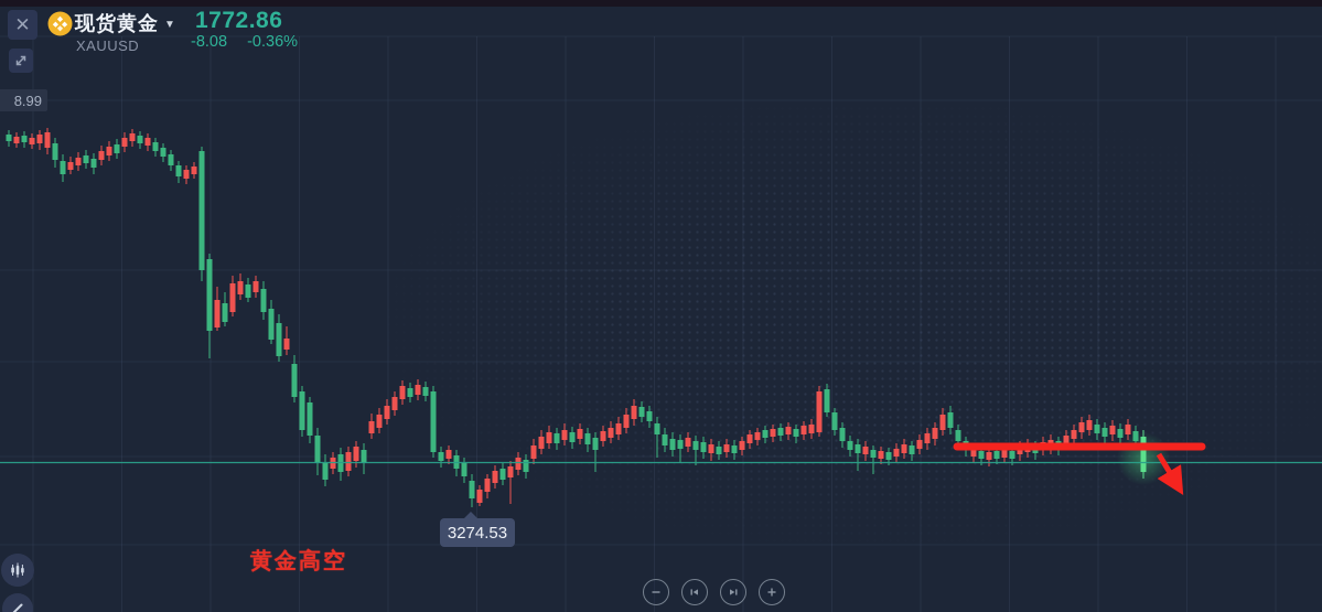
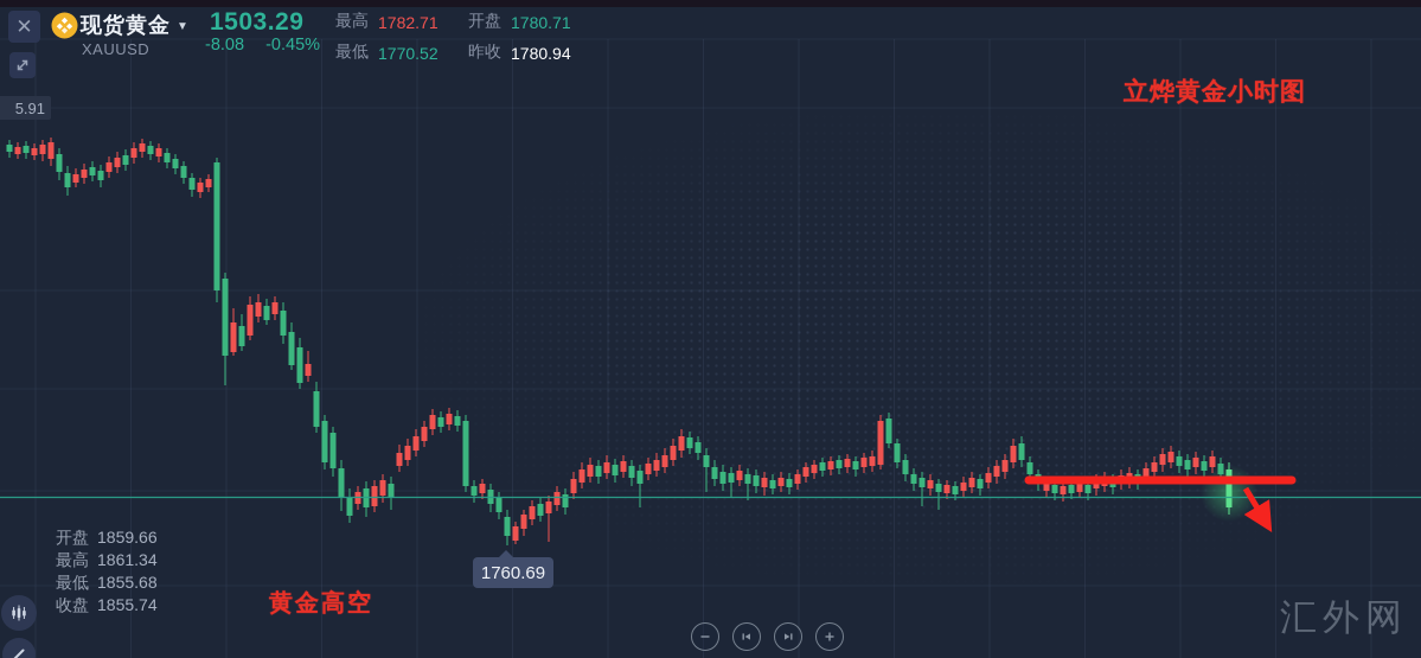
  ✕
  现货黄金 ▼
  XAUUSD
- 1772.86
+ 1503.29
- -8.08 -0.36%
+ -8.08 -0.45%
+ 最高
+ 1782.71
+ 开盘
+ 1780.71
+ 最低
+ 1770.52
+ 昨收
+ 1780.94
+ 立烨黄金小时图
  黄金高空
- 8.99
+ 5.91
- 3274.53
+ 1760.69
+ 开盘 1859.66
+ 最高 1861.34
+ 最低 1855.68
+ 收盘 1855.74
+ 汇外网
